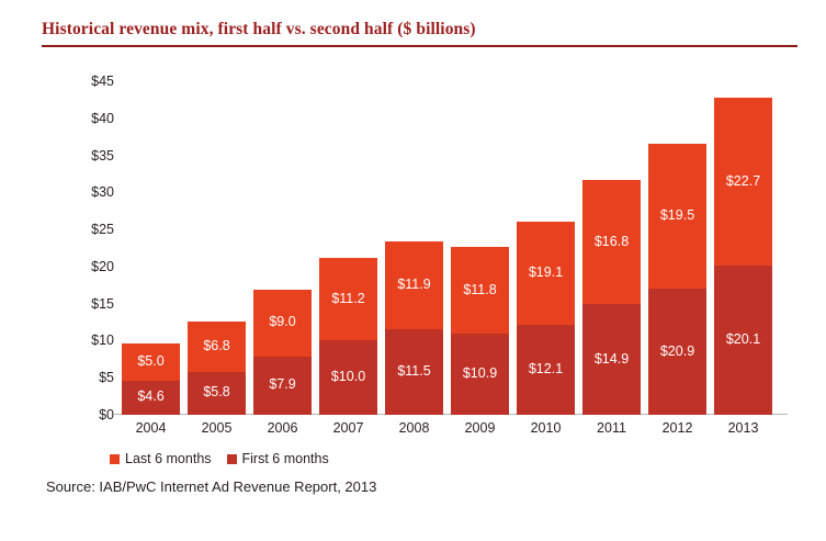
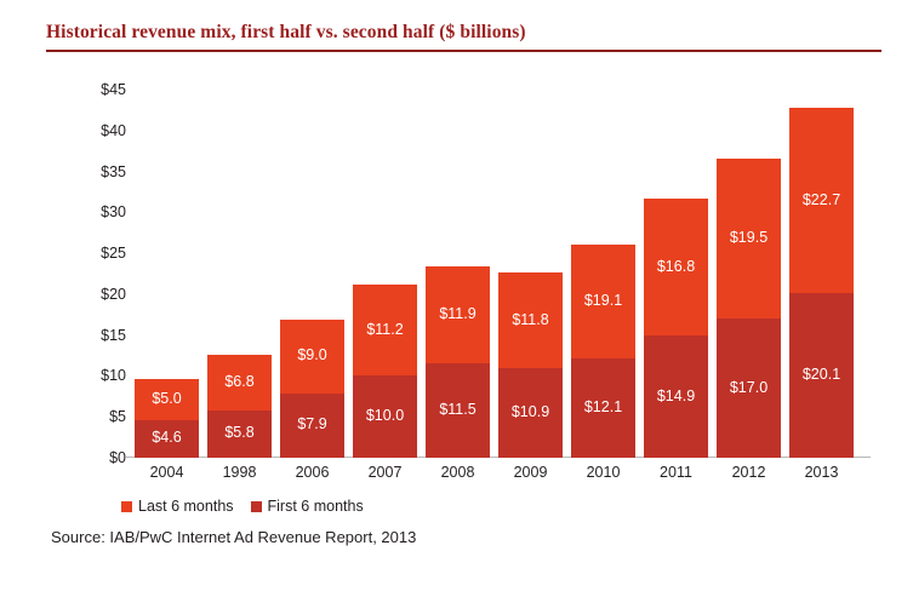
  Historical revenue mix, first half vs. second half ($ billions)
  $0
  $5
  $10
  $15
  $20
  $25
  $30
  $35
  $40
  $45
  $5.0
  $4.6
  $6.8
  $5.8
  $9.0
  $7.9
  $11.2
  $10.0
  $11.9
  $11.5
  $11.8
  $10.9
  $19.1
  $12.1
  $16.8
  $14.9
  $19.5
- $20.9
+ $17.0
  $22.7
  $20.1
  2004
- 2005
+ 1998
  2006
  2007
  2008
  2009
  2010
  2011
  2012
  2013
  Last 6 months
  First 6 months
  Source: IAB/PwC Internet Ad Revenue Report, 2013
